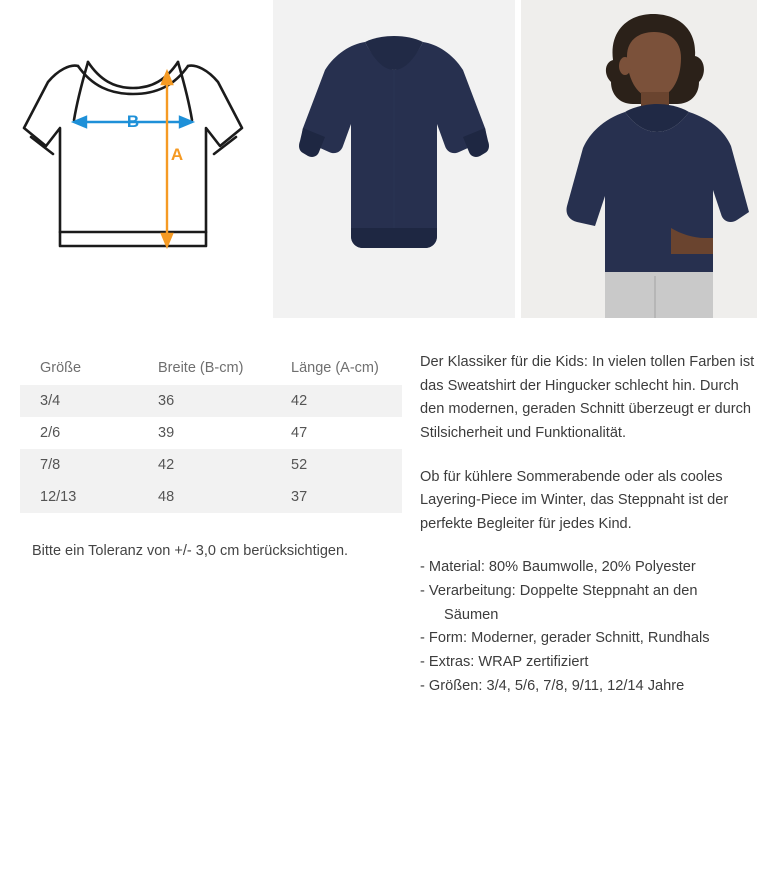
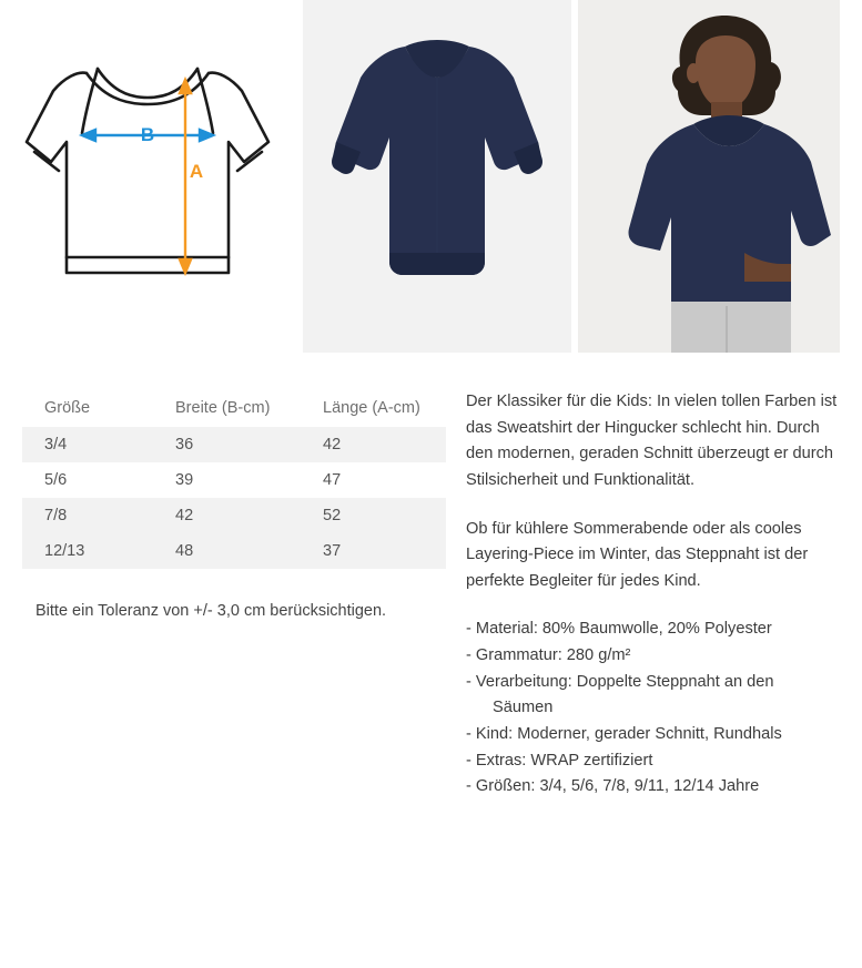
  B
  A
  Größe	Breite (B-cm)	Länge (A-cm)
  3/4	36	42
- 2/6	39	47
+ 5/6	39	47
  7/8	42	52
  12/13	48	37
  Bitte ein Toleranz von +/- 3,0 cm berücksichtigen.
  Der Klassiker für die Kids: In vielen tollen Farben ist das Sweatshirt der Hingucker schlecht hin. Durch den modernen, geraden Schnitt überzeugt er durch Stilsicherheit und Funktionalität.
  Ob für kühlere Sommerabende oder als cooles Layering-Piece im Winter, das Steppnaht ist der perfekte Begleiter für jedes Kind.
  - Material: 80% Baumwolle, 20% Polyester
+ - Grammatur: 280 g/m²
  - Verarbeitung: Doppelte Steppnaht an den
  Säumen
- - Form: Moderner, gerader Schnitt, Rundhals
+ - Kind: Moderner, gerader Schnitt, Rundhals
  - Extras: WRAP zertifiziert
  - Größen: 3/4, 5/6, 7/8, 9/11, 12/14 Jahre
